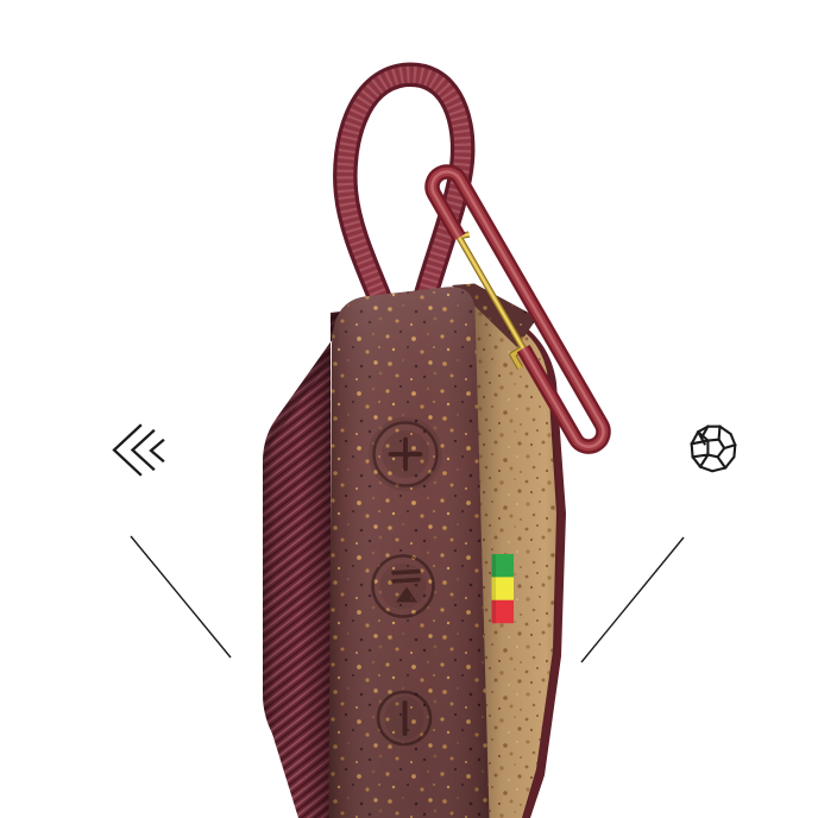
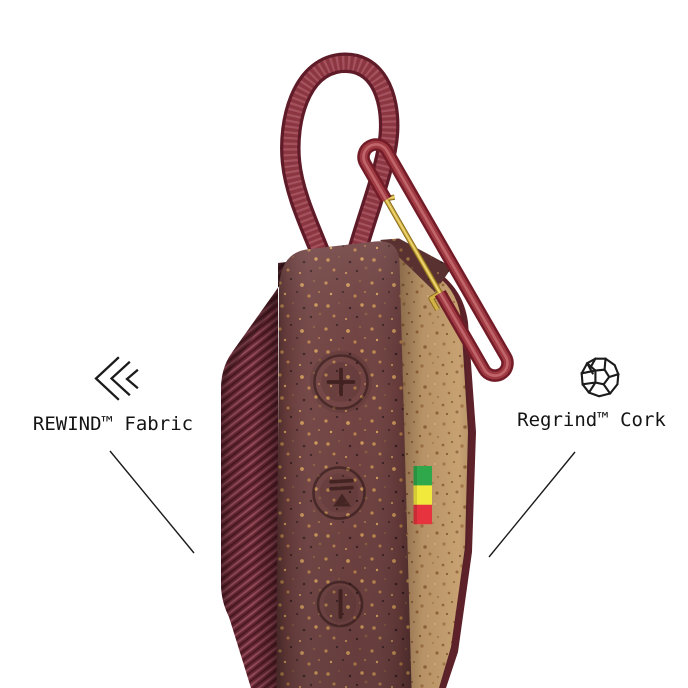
+ REWIND™ Fabric
+ Regrind™ Cork
